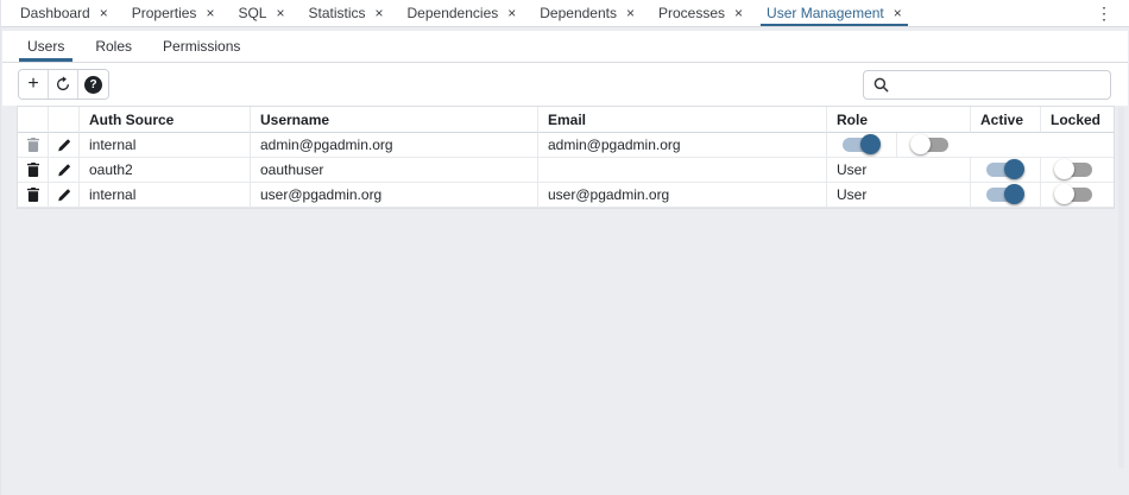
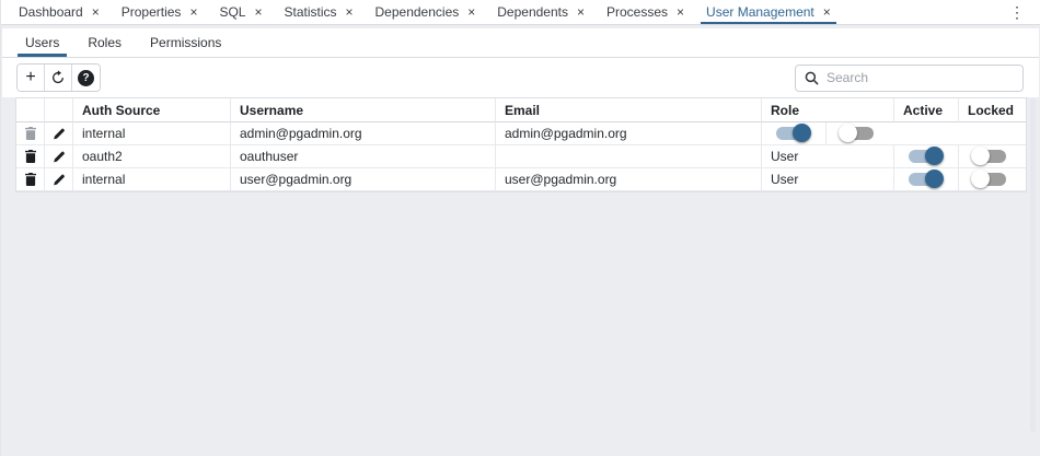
  Dashboard
  ×
  Properties
  ×
  SQL
  ×
  Statistics
  ×
  Dependencies
  ×
  Dependents
  ×
  Processes
  ×
  User Management
  ×
  ⋮
  Users
  Roles
  Permissions
  +
  ?
+ Search
  Auth Source
  Username
  Email
  Role
  Active
  Locked
  internal
  admin@pgadmin.org
  admin@pgadmin.org
  oauth2
  oauthuser
  User
  internal
  user@pgadmin.org
  user@pgadmin.org
  User
